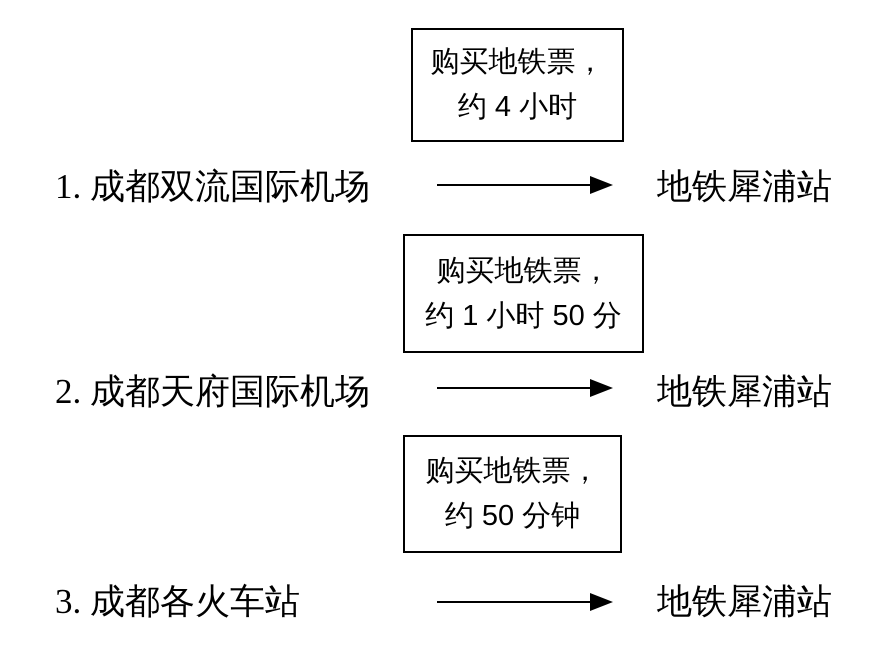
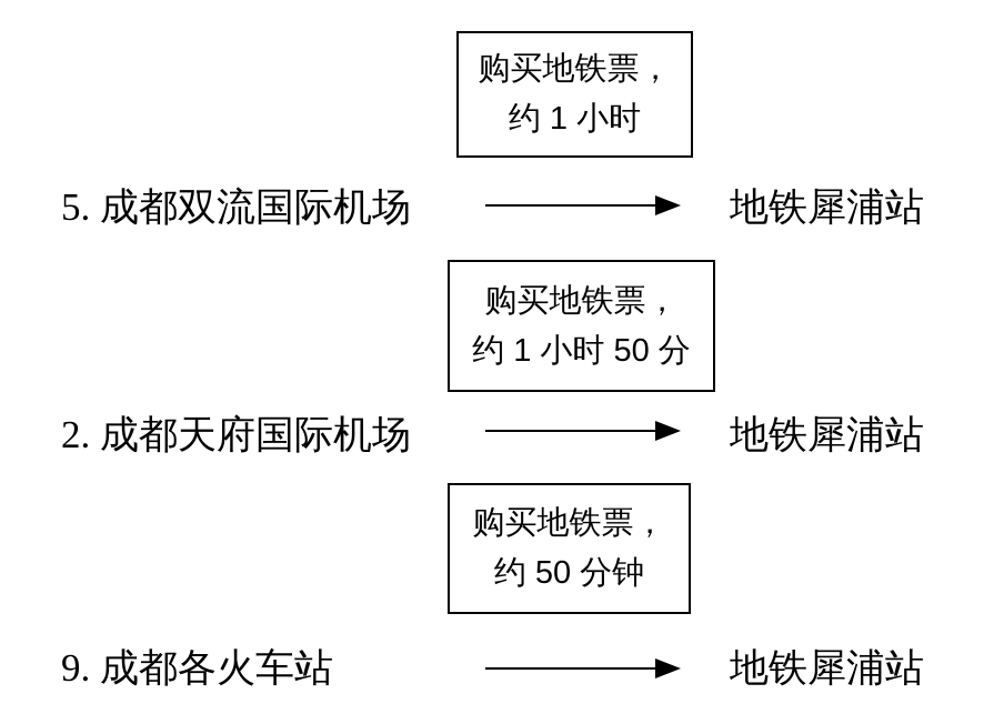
  购买地铁票，
- 约 4 小时
+ 约 1 小时
- 1. 成都双流国际机场
+ 5. 成都双流国际机场
  地铁犀浦站
  购买地铁票，
  约 1 小时 50 分
  2. 成都天府国际机场
  地铁犀浦站
  购买地铁票，
  约 50 分钟
- 3. 成都各火车站
+ 9. 成都各火车站
  地铁犀浦站
